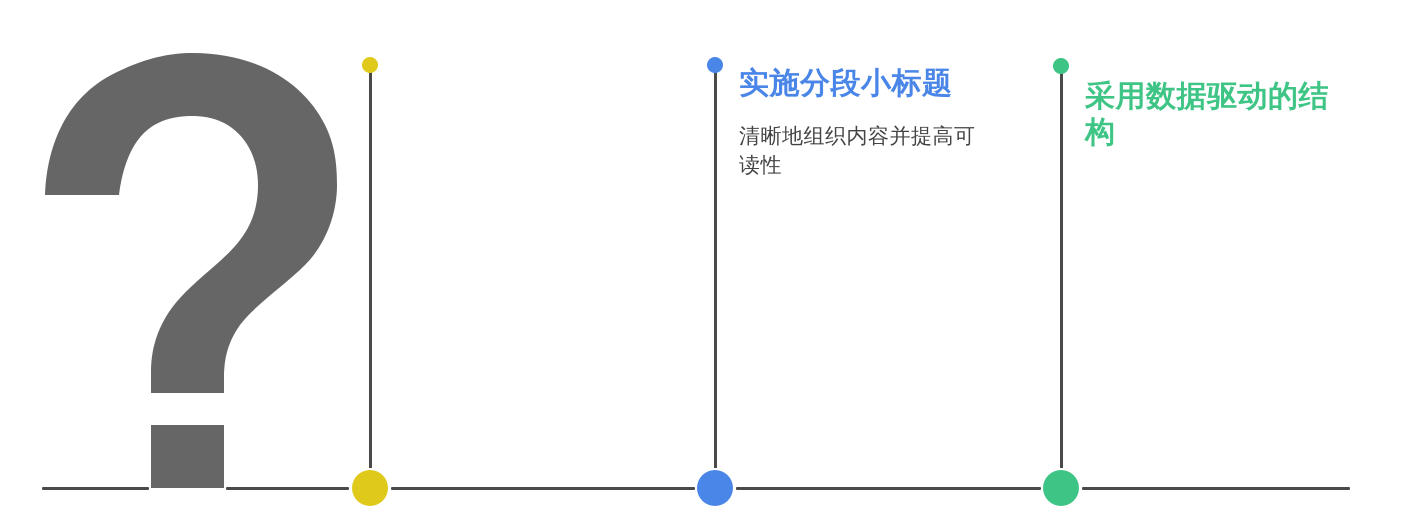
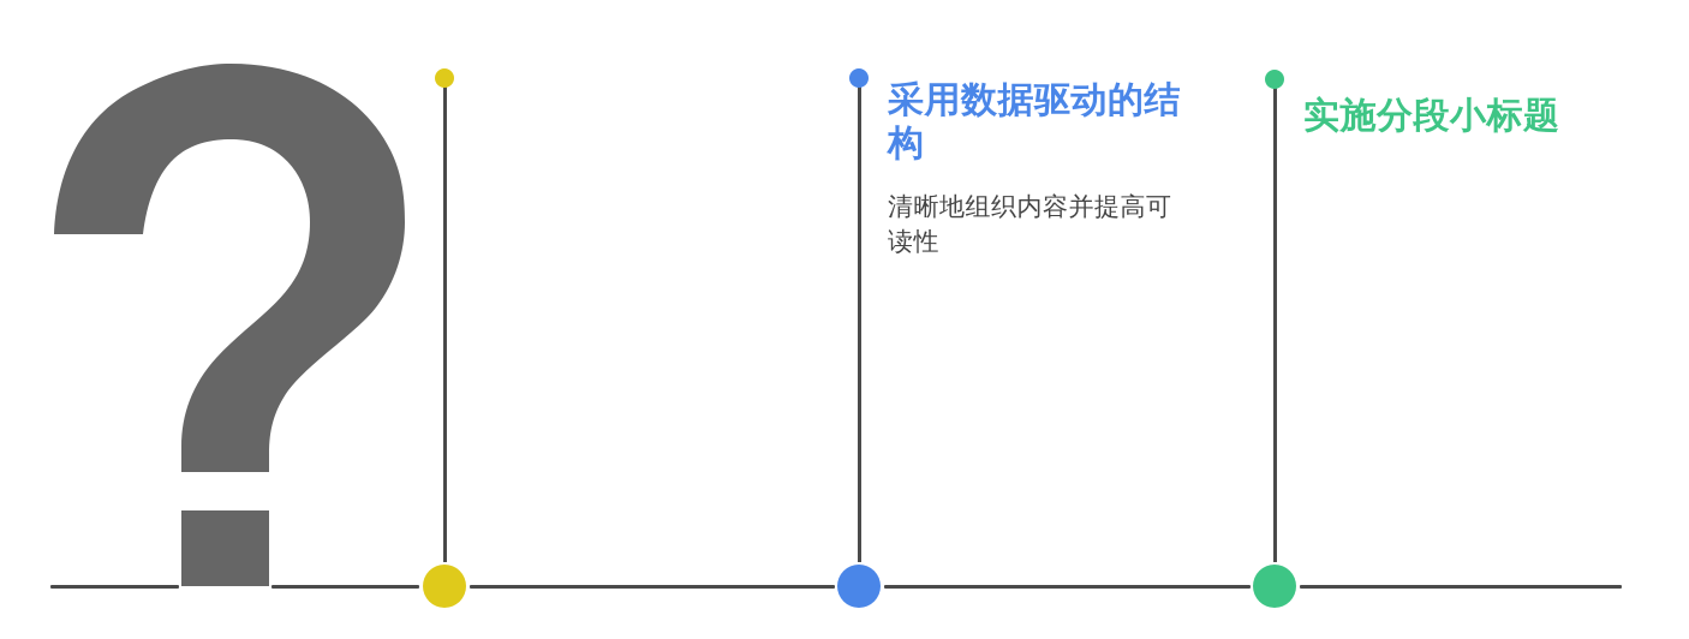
- 实施分段小标题
+ 采用数据驱动的结构
  清晰地组织内容并提高可读性
- 采用数据驱动的结构
+ 实施分段小标题
